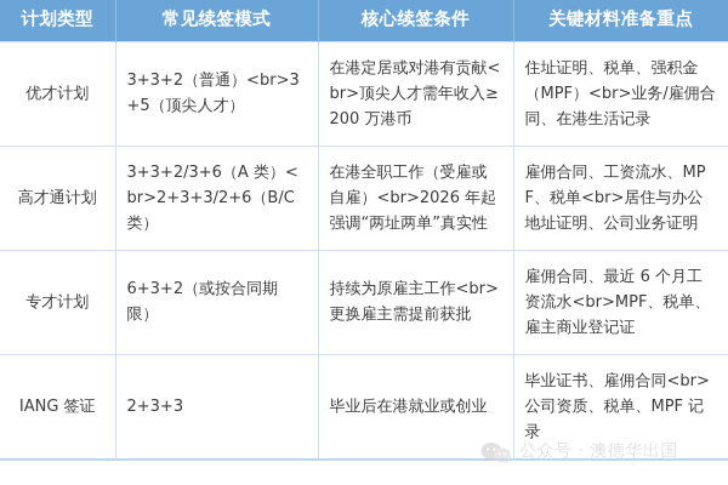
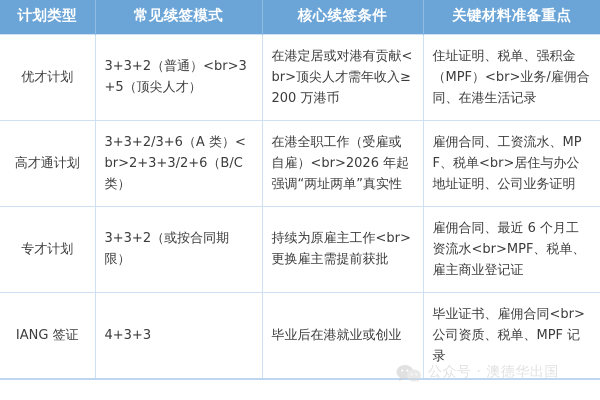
  计划类型	常见续签模式	核心续签条件	关键材料准备重点
  优才计划	3+3+2（普通）<br>3+5（顶尖人才）	在港定居或对港有贡献<br>顶尖人才需年收入≥200 万港币	住址证明、税单、强积金（MPF）<br>业务/雇佣合同、在港生活记录
  高才通计划	3+3+2/3+6（A 类）<br>2+3+3/2+6（B/C 类）	在港全职工作（受雇或自雇）<br>2026 年起强调“两址两单”真实性	雇佣合同、工资流水、MPF、税单<br>居住与办公地址证明、公司业务证明
- 专才计划	6+3+2（或按合同期限）	持续为原雇主工作<br>更换雇主需提前获批	雇佣合同、最近 6 个月工资流水<br>MPF、税单、雇主商业登记证
+ 专才计划	3+3+2（或按合同期限）	持续为原雇主工作<br>更换雇主需提前获批	雇佣合同、最近 6 个月工资流水<br>MPF、税单、雇主商业登记证
- IANG 签证	2+3+3	毕业后在港就业或创业	毕业证书、雇佣合同<br>公司资质、税单、MPF 记录
+ IANG 签证	4+3+3	毕业后在港就业或创业	毕业证书、雇佣合同<br>公司资质、税单、MPF 记录
  公众号 · 澳德华出国
